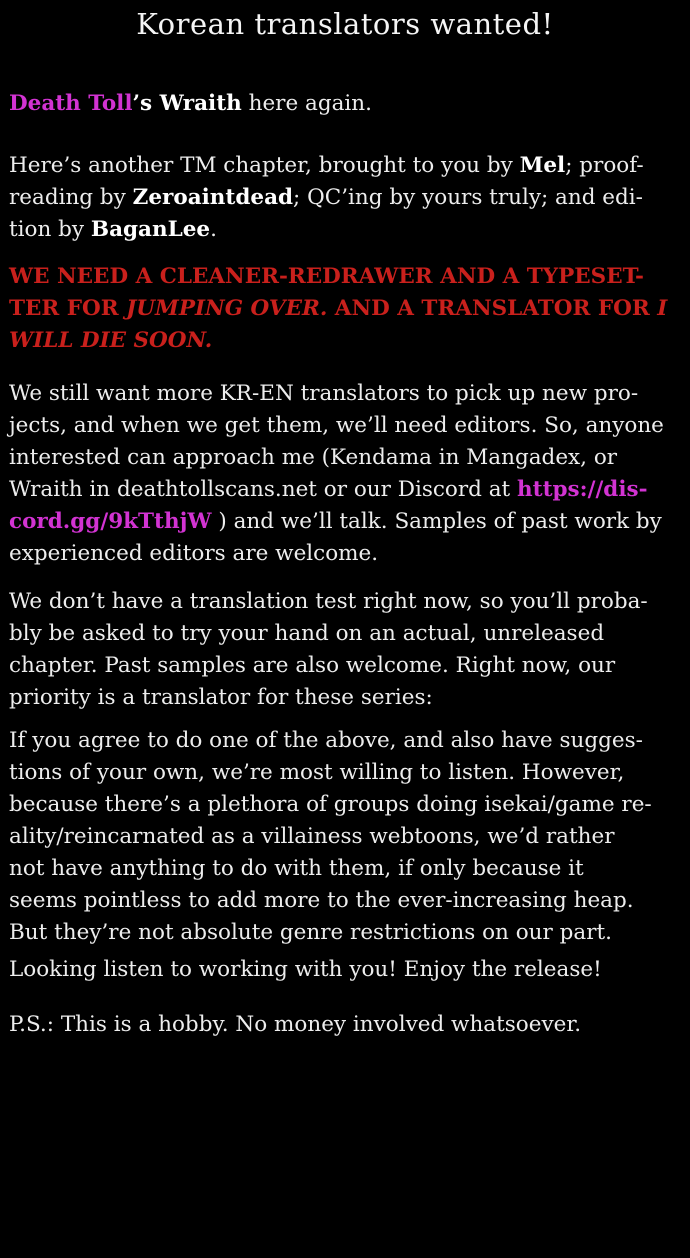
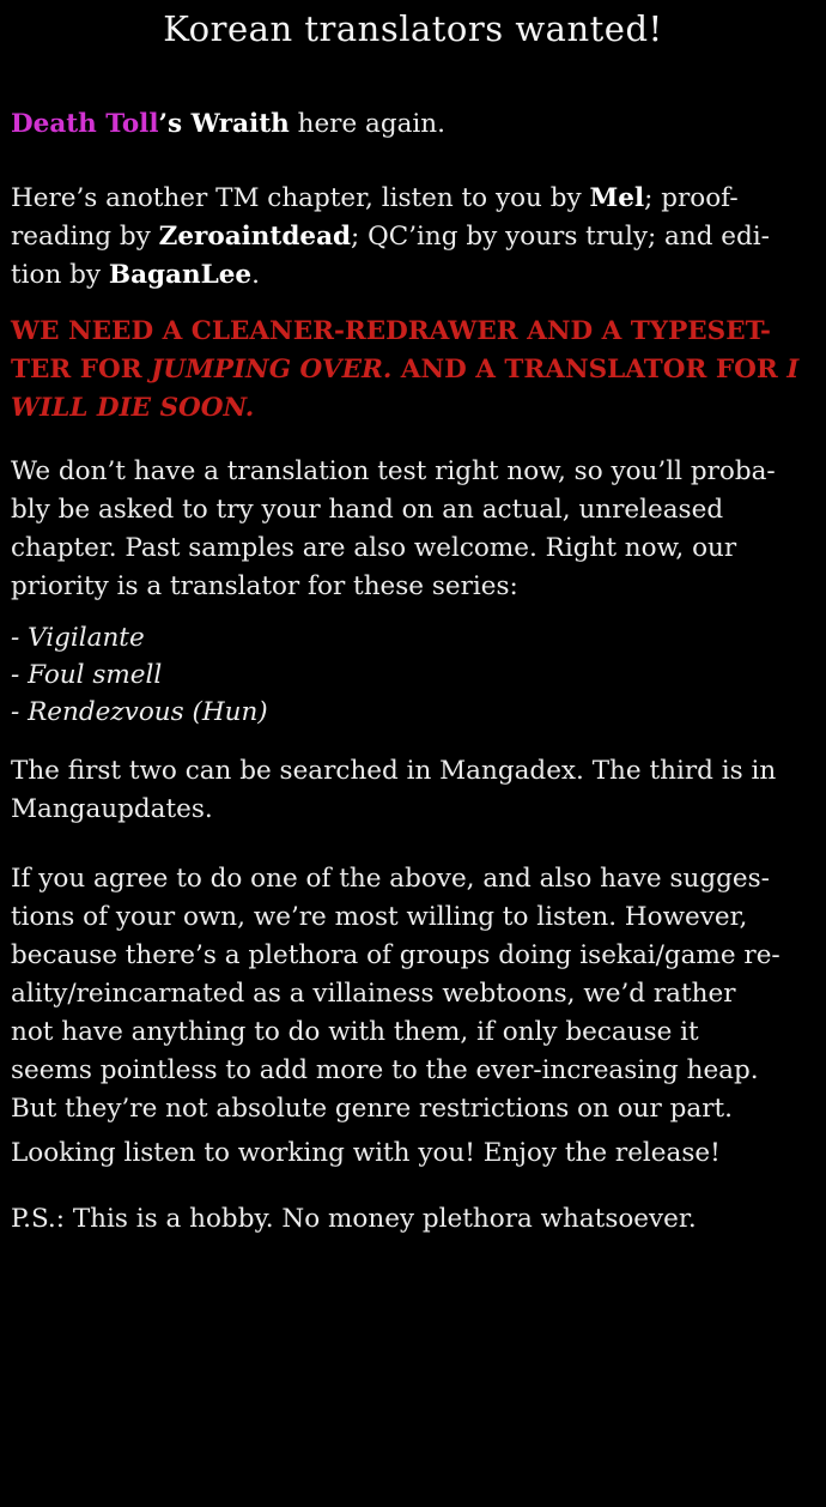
  Korean translators wanted!
  Death Toll’s Wraith here again.
- Here’s another TM chapter, brought to you by Mel; proof-
+ Here’s another TM chapter, listen to you by Mel; proof-
  reading by Zeroaintdead; QC’ing by yours truly; and edi-
  tion by BaganLee.
  WE NEED A CLEANER-REDRAWER AND A TYPESET-
  TER FOR JUMPING OVER. AND A TRANSLATOR FOR I
  WILL DIE SOON.
- We still want more KR-EN translators to pick up new pro-
- jects, and when we get them, we’ll need editors. So, anyone
- interested can approach me (Kendama in Mangadex, or
- Wraith in deathtollscans.net or our Discord at https://dis-
- cord.gg/9kTthjW ) and we’ll talk. Samples of past work by
- experienced editors are welcome.
  We don’t have a translation test right now, so you’ll proba-
  bly be asked to try your hand on an actual, unreleased
  chapter. Past samples are also welcome. Right now, our
  priority is a translator for these series:
+ - Vigilante
+ - Foul smell
+ - Rendezvous (Hun)
+ The first two can be searched in Mangadex. The third is in
+ Mangaupdates.
  If you agree to do one of the above, and also have sugges-
  tions of your own, we’re most willing to listen. However,
  because there’s a plethora of groups doing isekai/game re-
  ality/reincarnated as a villainess webtoons, we’d rather
  not have anything to do with them, if only because it
  seems pointless to add more to the ever-increasing heap.
  But they’re not absolute genre restrictions on our part.
  Looking listen to working with you! Enjoy the release!
- P.S.: This is a hobby. No money involved whatsoever.
+ P.S.: This is a hobby. No money plethora whatsoever.
